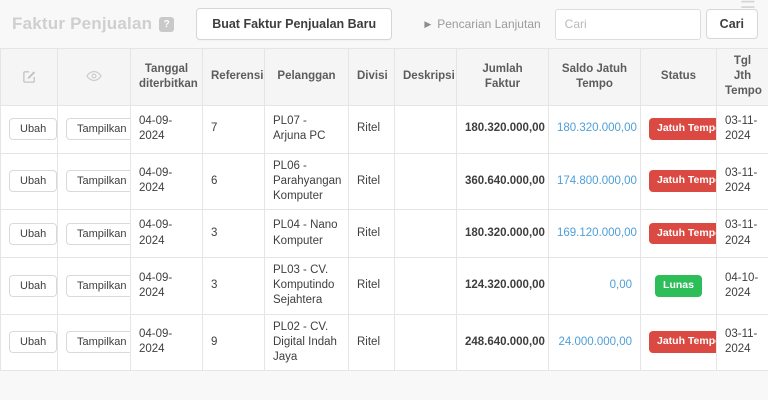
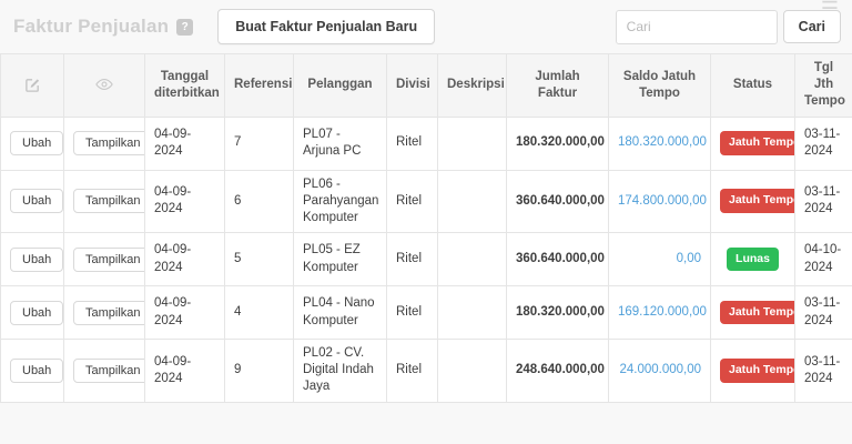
  Faktur Penjualan
  ?
  Buat Faktur Penjualan Baru
- ▶
- Pencarian Lanjutan
  Cari
  Cari
  ☰
  		Tanggal diterbitkan	Referensi	Pelanggan	Divisi	Deskripsi	Jumlah Faktur	Saldo Jatuh Tempo	Status	Tgl Jth Tempo
  Ubah	Tampilkan	04-09-2024	7	PL07 - Arjuna PC	Ritel		180.320.000,00	180.320.000,00	Jatuh Temp	03-11-2024
  Ubah	Tampilkan	04-09-2024	6	PL06 - Parahyangan Komputer	Ritel		360.640.000,00	174.800.000,00	Jatuh Temp	03-11-2024
+ Ubah	Tampilkan	04-09-2024	5	PL05 - EZ Komputer	Ritel		360.640.000,00	0,00	Lunas	04-10-2024
- Ubah	Tampilkan	04-09-2024	3	PL04 - Nano Komputer	Ritel		180.320.000,00	169.120.000,00	Jatuh Temp	03-11-2024
+ Ubah	Tampilkan	04-09-2024	4	PL04 - Nano Komputer	Ritel		180.320.000,00	169.120.000,00	Jatuh Temp	03-11-2024
- Ubah	Tampilkan	04-09-2024	3	PL03 - CV. Komputindo Sejahtera	Ritel		124.320.000,00	0,00	Lunas	04-10-2024
  Ubah	Tampilkan	04-09-2024	9	PL02 - CV. Digital Indah Jaya	Ritel		248.640.000,00	24.000.000,00	Jatuh Temp	03-11-2024
